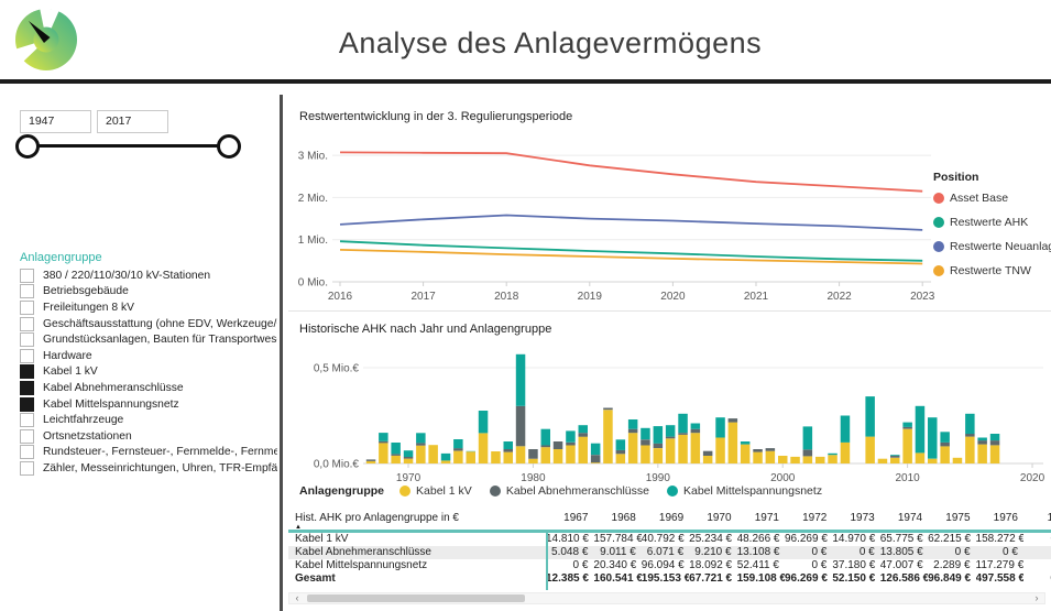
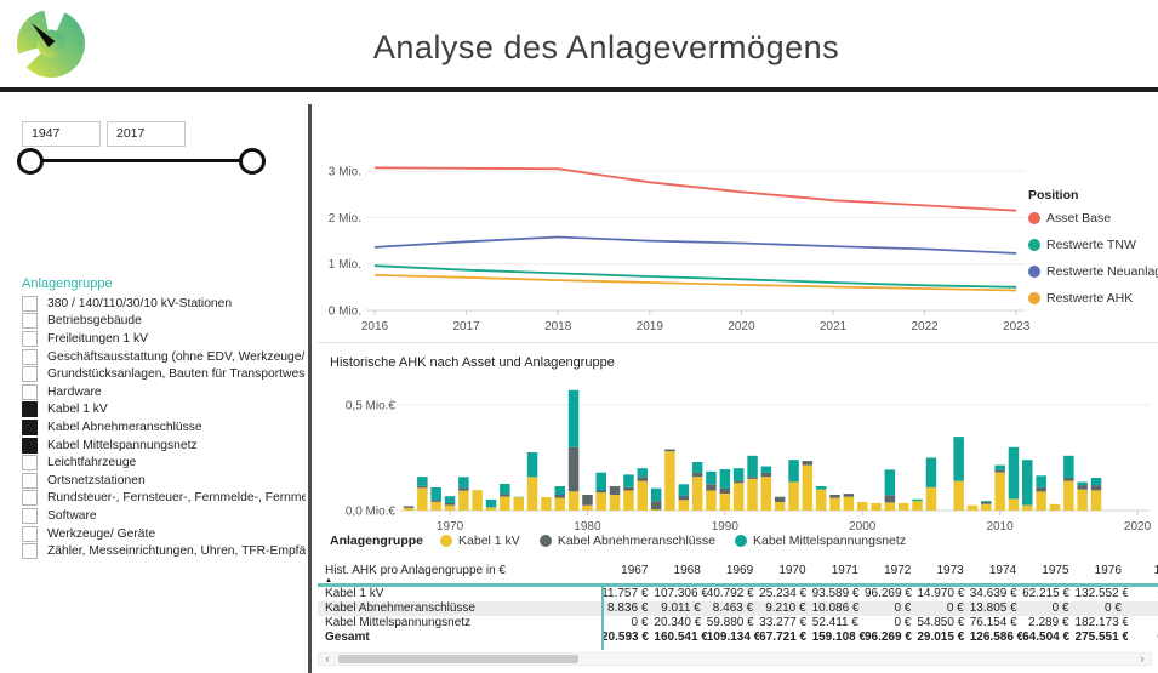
  Analyse des Anlagevermögens
  1947
  2017
  Anlagengruppe
- 380 / 220/110/30/10 kV-Stationen
+ 380 / 140/110/30/10 kV-Stationen
  Betriebsgebäude
- Freileitungen 8 kV
+ Freileitungen 1 kV
  Geschäftsausstattung (ohne EDV, Werkzeuge/
  Grundstücksanlagen, Bauten für Transportwes
  Hardware
  Kabel 1 kV
  Kabel Abnehmeranschlüsse
  Kabel Mittelspannungsnetz
  Leichtfahrzeuge
  Ortsnetzstationen
  Rundsteuer-, Fernsteuer-, Fernmelde-, Fernme
+ Software
+ Werkzeuge/ Geräte
  Zähler, Messeinrichtungen, Uhren, TFR-Empfä
- Restwertentwicklung in der 3. Regulierungsperiode
  0 Mio.
  1 Mio.
  2 Mio.
  3 Mio.
  2016
  2017
  2018
  2019
  2020
  2021
  2022
  2023
  Position
  Asset Base
- Restwerte AHK
+ Restwerte TNW
  Restwerte Neuanla
- Restwerte TNW
+ Restwerte AHK
- Historische AHK nach Jahr und Anlagengruppe
+ Historische AHK nach Asset und Anlagengruppe
  0,0 Mio.€
  0,5 Mio.€
  1970
  1980
  1990
  2000
  2010
  2020
  Anlagengruppe
  Kabel 1 kV
  Kabel Abnehmeranschlüsse
  Kabel Mittelspannungsnetz
  Hist. AHK pro Anlagengruppe in €
  1967
  1968
  1969
  1970
  1971
  1972
  1973
  1974
  1975
  1976
  Kabel 1 kV
- 14.810 €
+ 11.757 €
- 157.784 €
+ 107.306 €
  40.792 €
  25.234 €
- 48.266 €
+ 93.589 €
  96.269 €
  14.970 €
- 65.775 €
+ 34.639 €
  62.215 €
- 158.272 €
+ 132.552 €
  Kabel Abnehmeranschlüsse
- 5.048 €
+ 8.836 €
  9.011 €
- 6.071 €
+ 8.463 €
  9.210 €
- 13.108 €
+ 10.086 €
  0 €
  0 €
  13.805 €
  0 €
  0 €
  Kabel Mittelspannungsnetz
  0 €
  20.340 €
- 96.094 €
+ 59.880 €
- 18.092 €
+ 33.277 €
  52.411 €
  0 €
- 37.180 €
+ 54.850 €
- 47.007 €
+ 76.154 €
  2.289 €
- 117.279 €
+ 182.173 €
  Gesamt
- 12.385 €
+ 20.593 €
  160.541 €
- 195.153 €
+ 109.134 €
  67.721 €
  159.108 €
  96.269 €
- 52.150 €
+ 29.015 €
  126.586 €
- 96.849 €
+ 64.504 €
- 497.558 €
+ 275.551 €
  ‹
  ›
